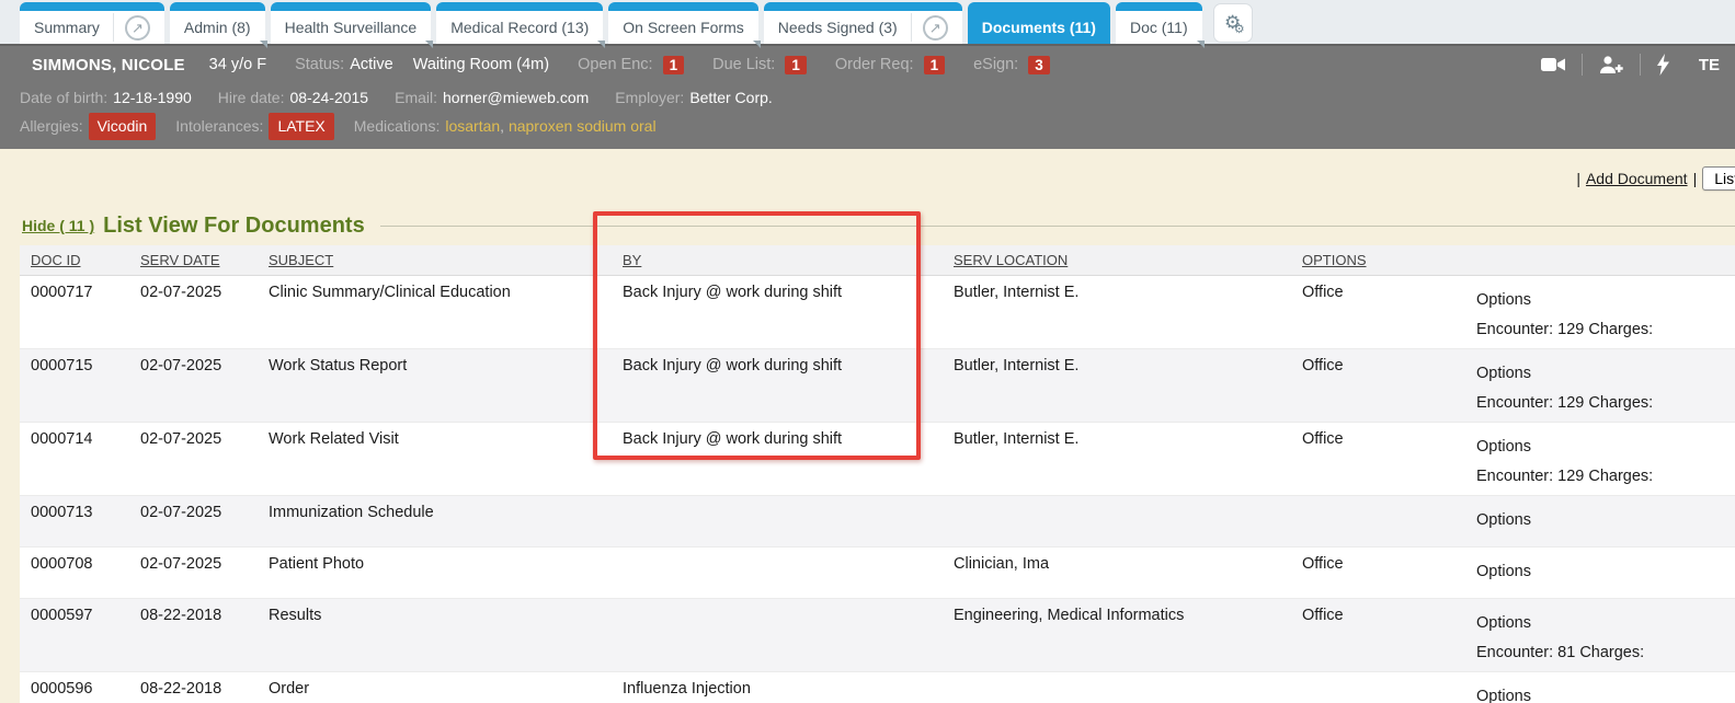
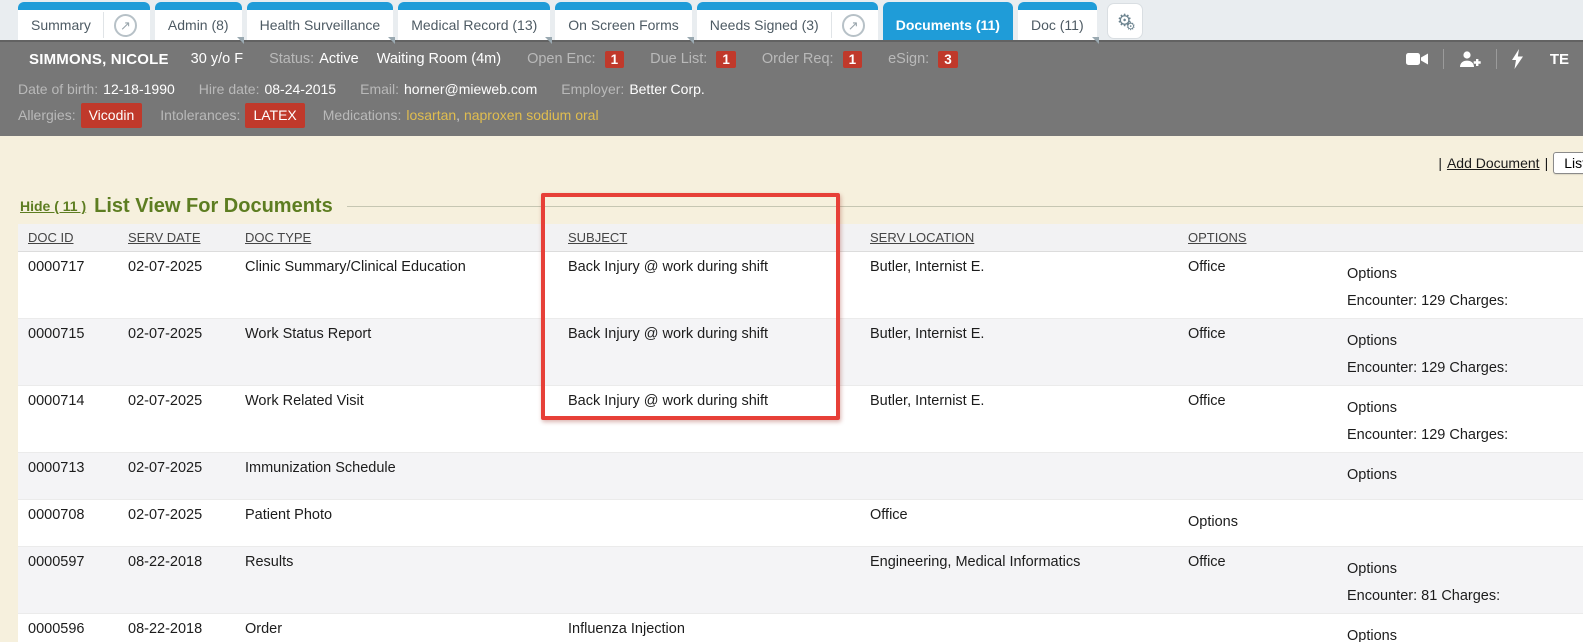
  Summary
  ↗
  Admin (8)
  Health Surveillance
  Medical Record (13)
  On Screen Forms
  Needs Signed (3)
  ↗
  Documents (11)
  Doc (11)
  ⚙
  ⚙
  SIMMONS, NICOLE
- 34 y/o F
+ 30 y/o F
  Status:
  Active
  Waiting Room (4m)
  Open Enc:
  1
  Due List:
  1
  Order Req:
  1
  eSign:
  3
  TE
  Date of birth:
  12-18-1990
  Hire date:
  08-24-2015
  Email:
  horner@mieweb.com
  Employer:
  Better Corp.
  Allergies:
  Vicodin
  Intolerances:
  LATEX
  Medications:
  losartan, naproxen sodium oral
  |
  Add Document
  |
  Lis
  Hide ( 11 )
  List View For Documents
  DOC ID
  SERV DATE
+ DOC TYPE
  SUBJECT
- BY
  SERV LOCATION
  OPTIONS
  0000717
  02-07-2025
  Clinic Summary/Clinical Education
  Back Injury @ work during shift
  Butler, Internist E.
  Office
  Options
  Encounter: 129 Charges:
  0000715
  02-07-2025
  Work Status Report
  Back Injury @ work during shift
  Butler, Internist E.
  Office
  Options
  Encounter: 129 Charges:
  0000714
  02-07-2025
  Work Related Visit
  Back Injury @ work during shift
  Butler, Internist E.
  Office
  Options
  Encounter: 129 Charges:
  0000713
  02-07-2025
  Immunization Schedule
  Options
  0000708
  02-07-2025
  Patient Photo
- Clinician, Ima
  Office
  Options
  0000597
  08-22-2018
  Results
  Engineering, Medical Informatics
  Office
  Options
  Encounter: 81 Charges:
  0000596
  08-22-2018
  Order
  Influenza Injection
  Options
